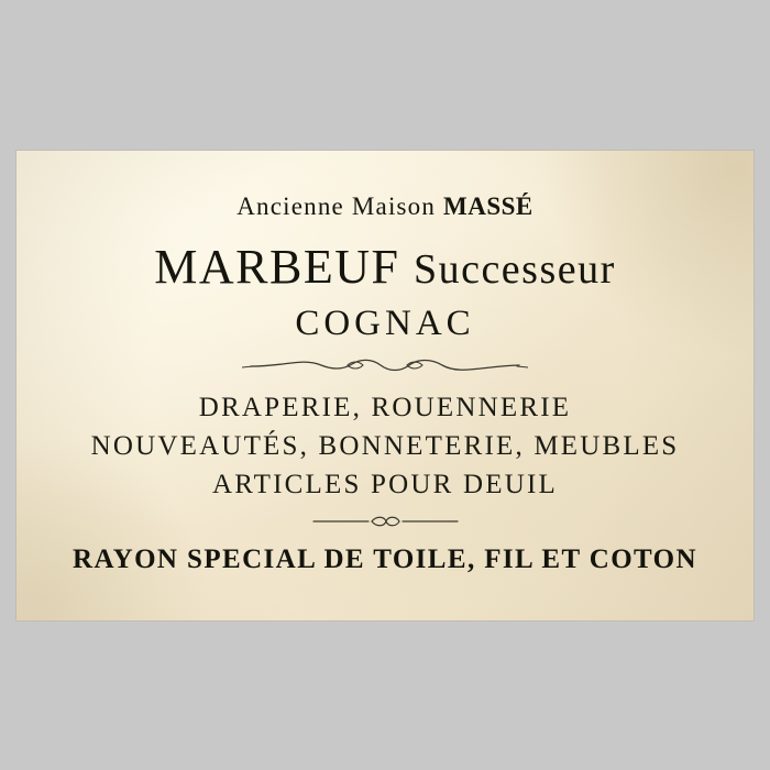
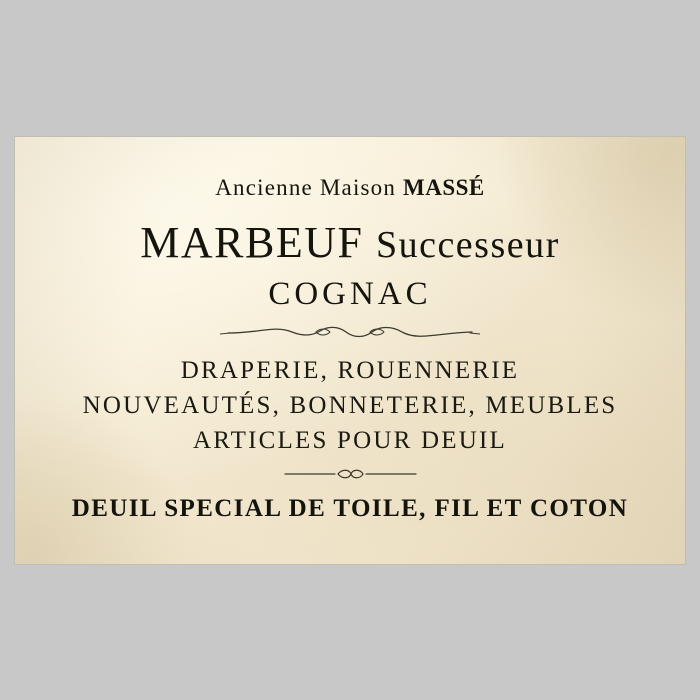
  Ancienne Maison MASSÉ
  MARBEUF Successeur
  COGNAC
  DRAPERIE, ROUENNERIE
  NOUVEAUTÉS, BONNETERIE, MEUBLES
  ARTICLES POUR DEUIL
- RAYON SPECIAL DE TOILE, FIL ET COTON
+ DEUIL SPECIAL DE TOILE, FIL ET COTON
